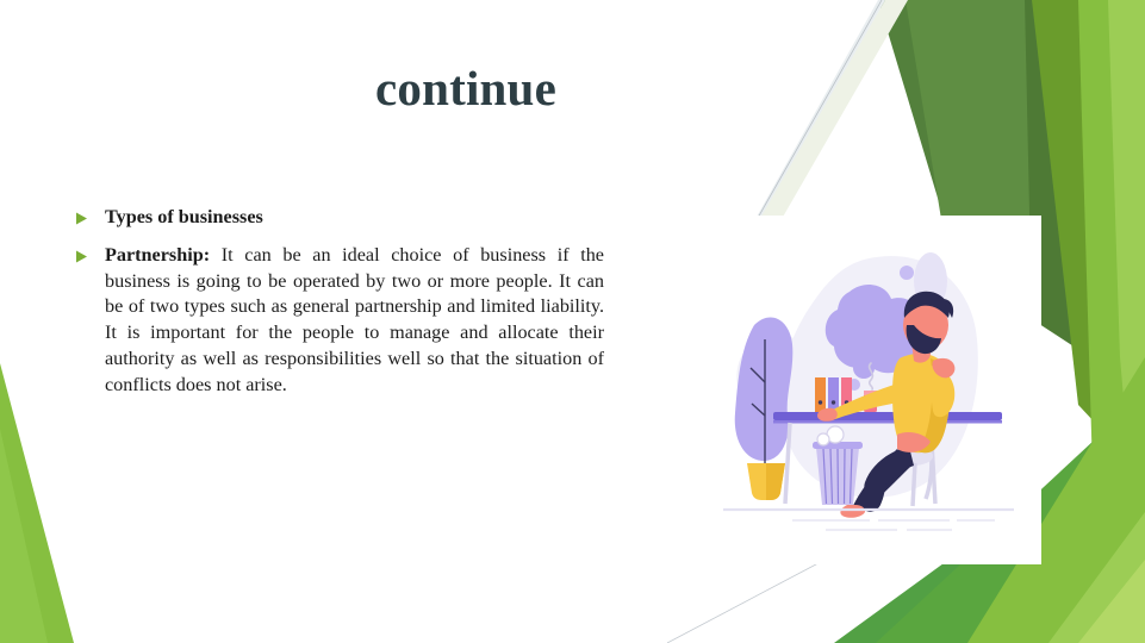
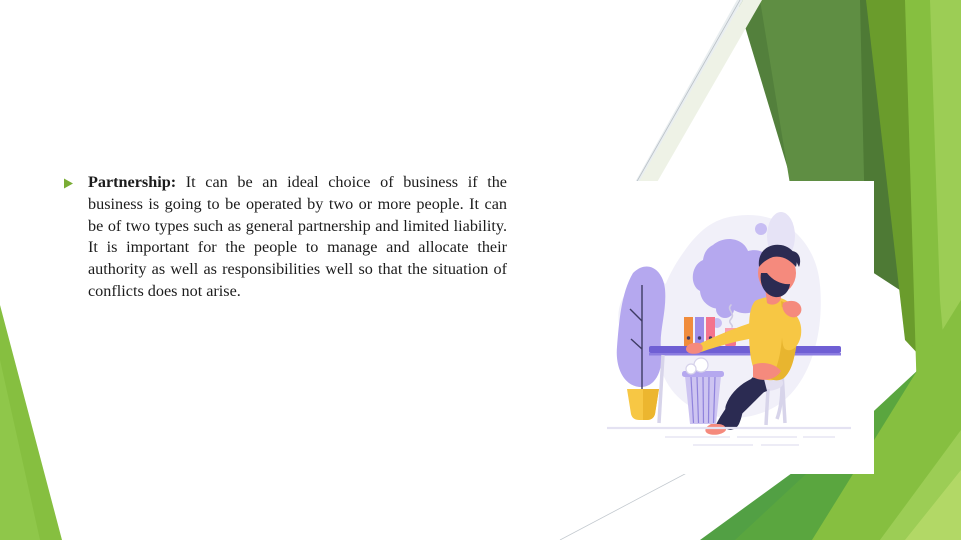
- continue
- Types of businesses
  Partnership: It can be an ideal choice of business if the business is going to be operated by two or more people. It can be of two types such as general partnership and limited liability. It is important for the people to manage and allocate their authority as well as responsibilities well so that the situation of conflicts does not arise.
